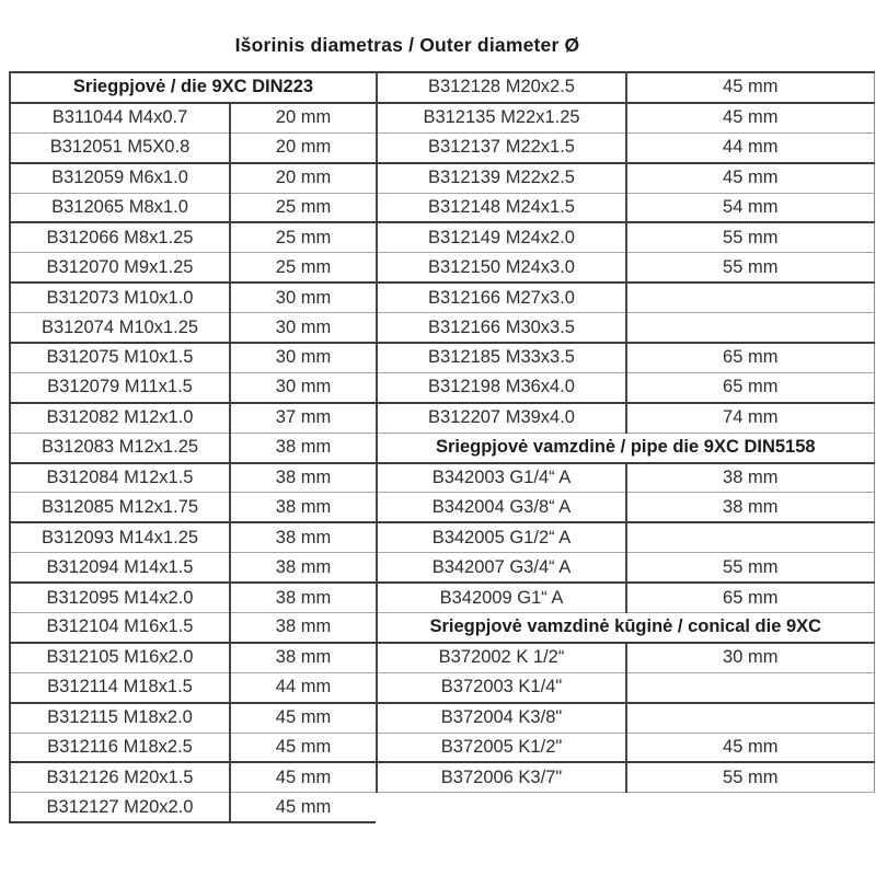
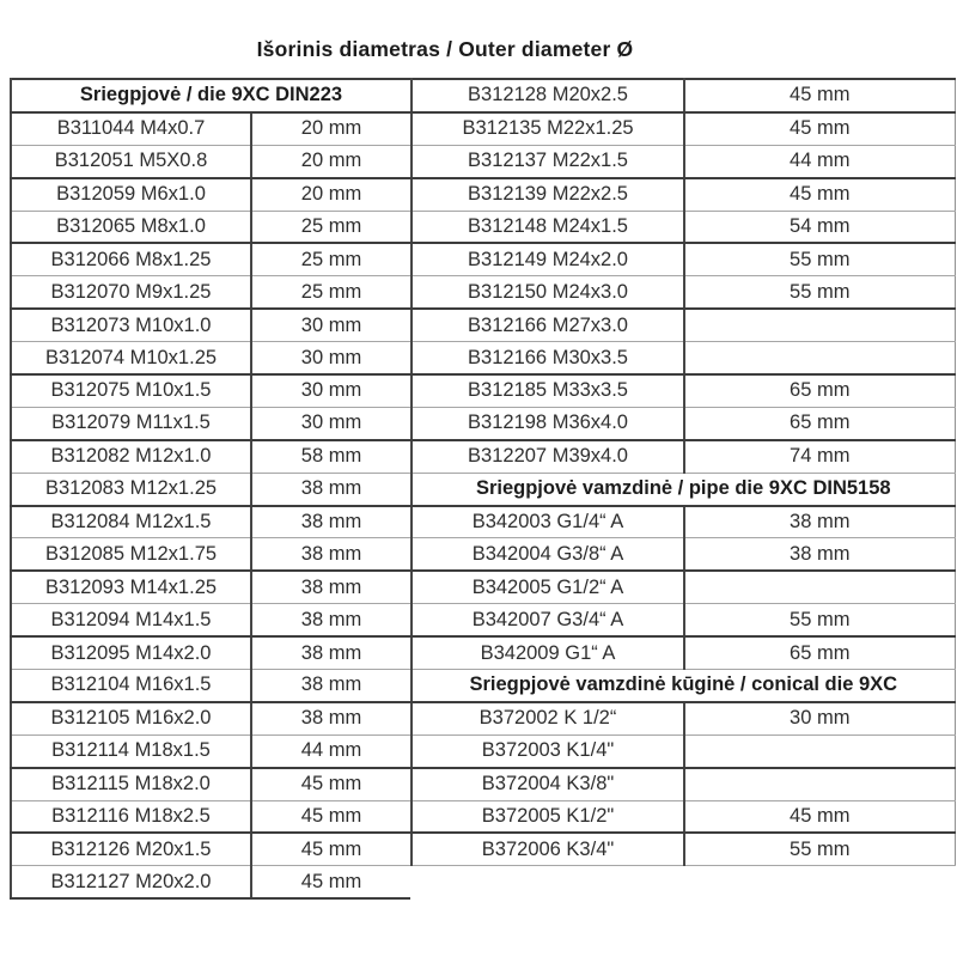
  Išorinis diametras / Outer diameter Ø
  Sriegpjovė / die 9XC DIN223
  B311044 M4x0.7	20 mm
  B312051 M5X0.8	20 mm
  B312059 M6x1.0	20 mm
  B312065 M8x1.0	25 mm
  B312066 M8x1.25	25 mm
  B312070 M9x1.25	25 mm
  B312073 M10x1.0	30 mm
  B312074 M10x1.25	30 mm
  B312075 M10x1.5	30 mm
  B312079 M11x1.5	30 mm
- B312082 M12x1.0	37 mm
+ B312082 M12x1.0	58 mm
  B312083 M12x1.25	38 mm
  B312084 M12x1.5	38 mm
  B312085 M12x1.75	38 mm
  B312093 M14x1.25	38 mm
  B312094 M14x1.5	38 mm
  B312095 M14x2.0	38 mm
  B312104 M16x1.5	38 mm
  B312105 M16x2.0	38 mm
  B312114 M18x1.5	44 mm
  B312115 M18x2.0	45 mm
  B312116 M18x2.5	45 mm
  B312126 M20x1.5	45 mm
  B312127 M20x2.0	45 mm
  B312128 M20x2.5	45 mm
  B312135 M22x1.25	45 mm
  B312137 M22x1.5	44 mm
  B312139 M22x2.5	45 mm
  B312148 M24x1.5	54 mm
  B312149 M24x2.0	55 mm
  B312150 M24x3.0	55 mm
  B312166 M27x3.0
  B312166 M30x3.5
  B312185 M33x3.5	65 mm
  B312198 M36x4.0	65 mm
  B312207 M39x4.0	74 mm
  Sriegpjovė vamzdinė / pipe die 9XC DIN5158
  B342003 G1/4“ A	38 mm
  B342004 G3/8“ A	38 mm
  B342005 G1/2“ A
  B342007 G3/4“ A	55 mm
  B342009 G1“ A	65 mm
  Sriegpjovė vamzdinė kūginė / conical die 9XC
  B372002 K 1/2“	30 mm
  B372003 K1/4"
  B372004 K3/8"
  B372005 K1/2"	45 mm
- B372006 K3/7"	55 mm
+ B372006 K3/4"	55 mm
